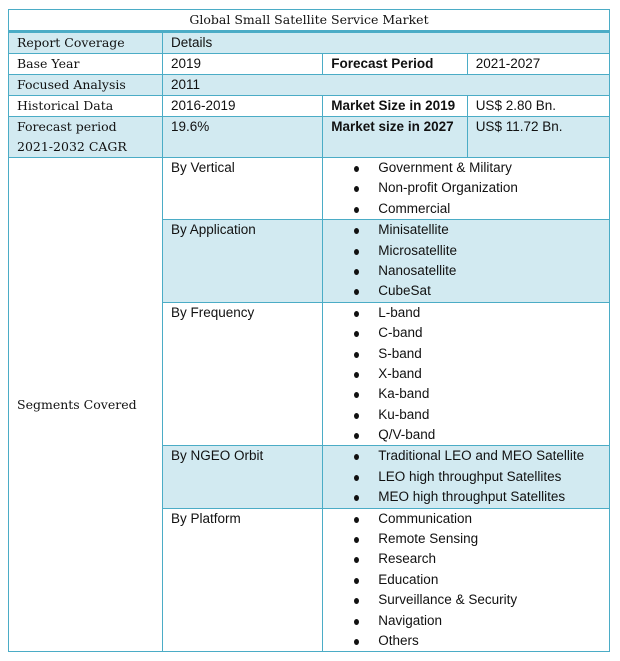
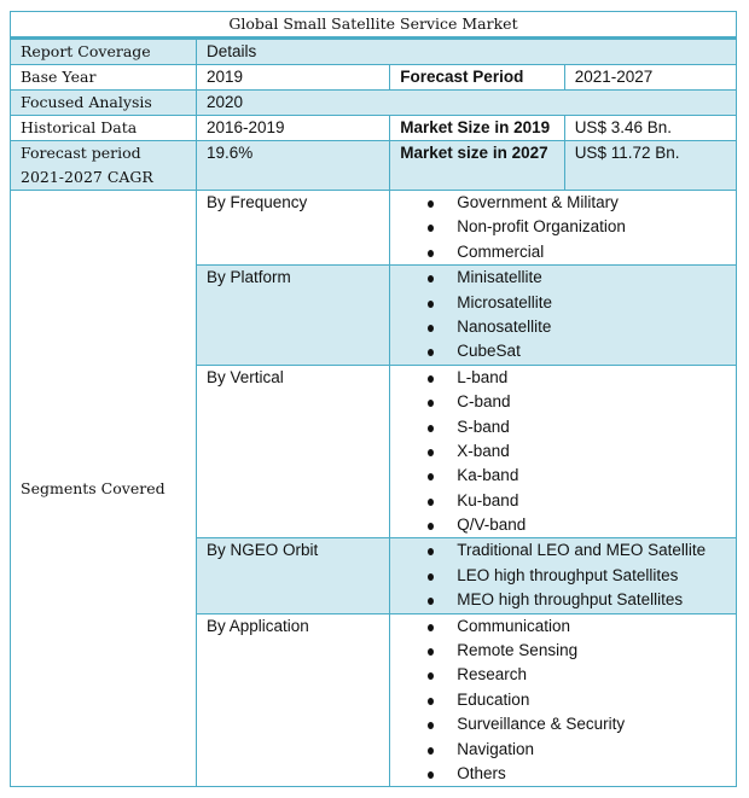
  Global Small Satellite Service Market
  Report Coverage	Details
  Base Year	2019	Forecast Period	2021-2027
- Focused Analysis	2011
+ Focused Analysis	2020
- Historical Data	2016-2019	Market Size in 2019	US$ 2.80 Bn.
+ Historical Data	2016-2019	Market Size in 2019	US$ 3.46 Bn.
- Forecast period 2021-2032 CAGR	19.6%	Market size in 2027	US$ 11.72 Bn.
+ Forecast period 2021-2027 CAGR	19.6%	Market size in 2027	US$ 11.72 Bn.
- Segments Covered	By Vertical	Government & MilitaryNon-profit OrganizationCommercial
+ Segments Covered	By Frequency	Government & MilitaryNon-profit OrganizationCommercial
- By Application	MinisatelliteMicrosatelliteNanosatelliteCubeSat
+ By Platform	MinisatelliteMicrosatelliteNanosatelliteCubeSat
- By Frequency	L-bandC-bandS-bandX-bandKa-bandKu-bandQ/V-band
+ By Vertical	L-bandC-bandS-bandX-bandKa-bandKu-bandQ/V-band
  By NGEO Orbit	Traditional LEO and MEO SatelliteLEO high throughput SatellitesMEO high throughput Satellites
- By Platform	CommunicationRemote SensingResearchEducationSurveillance & SecurityNavigationOthers
+ By Application	CommunicationRemote SensingResearchEducationSurveillance & SecurityNavigationOthers
